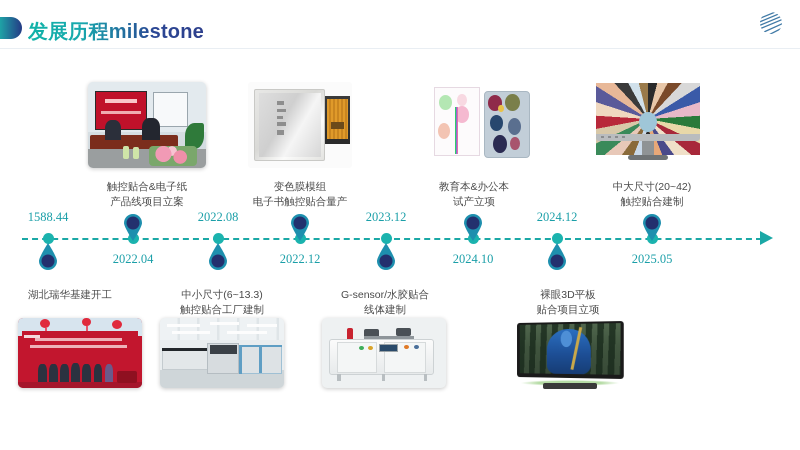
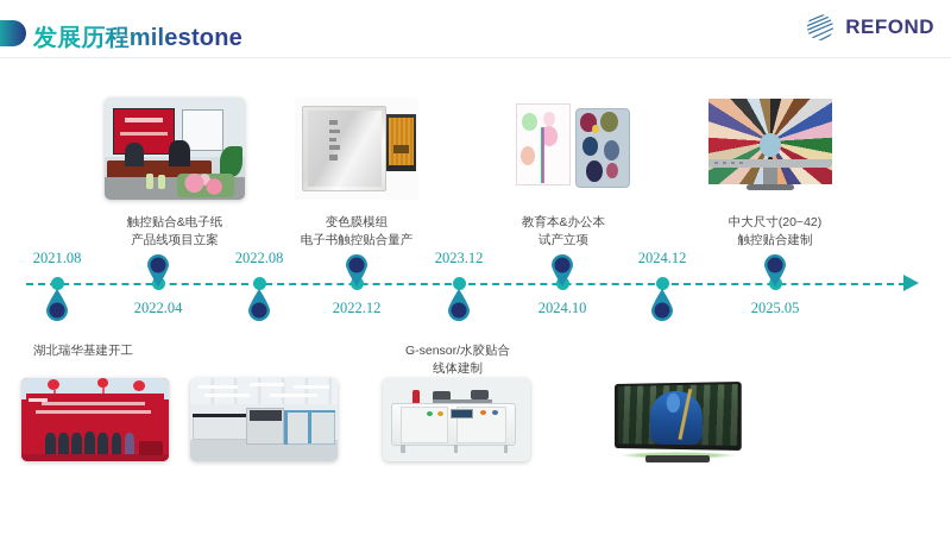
  发展历程milestone
+ REFOND
  触控贴合&电子纸
  产品线项目立案
  变色膜模组
  电子书触控贴合量产
  教育本&办公本
  试产立项
  中大尺寸(20~42)
  触控贴合建制
- 1588.44
+ 2021.08
  2022.08
  2023.12
  2024.12
  2022.04
  2022.12
  2024.10
  2025.05
  湖北瑞华基建开工
- 中小尺寸(6~13.3)
- 触控贴合工厂建制
  G-sensor/水胶贴合
  线体建制
- 裸眼3D平板
- 贴合项目立项
